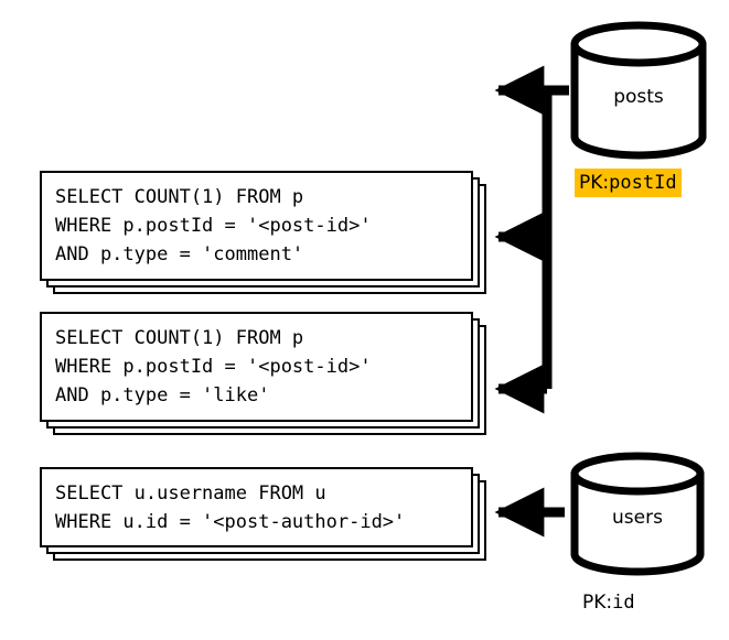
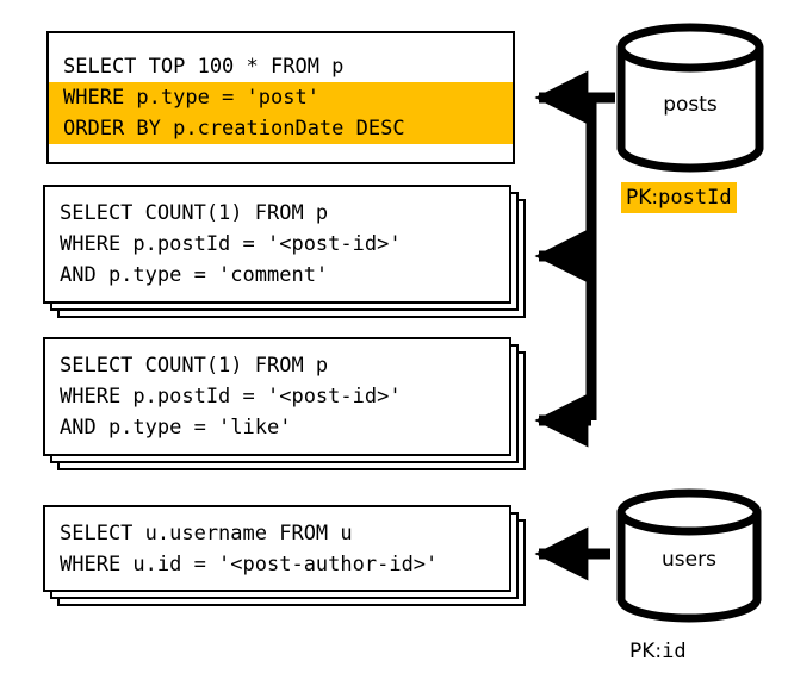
+ SELECT TOP 100 * FROM p
+ WHERE p.type = 'post'
+ ORDER BY p.creationDate DESC
  SELECT COUNT(1) FROM p
  WHERE p.postId = '<post-id>'
  AND p.type = 'comment'
  SELECT COUNT(1) FROM p
  WHERE p.postId = '<post-id>'
  AND p.type = 'like'
  SELECT u.username FROM u
  WHERE u.id = '<post-author-id>'
  posts
  PK:postId
  users
  PK:id
